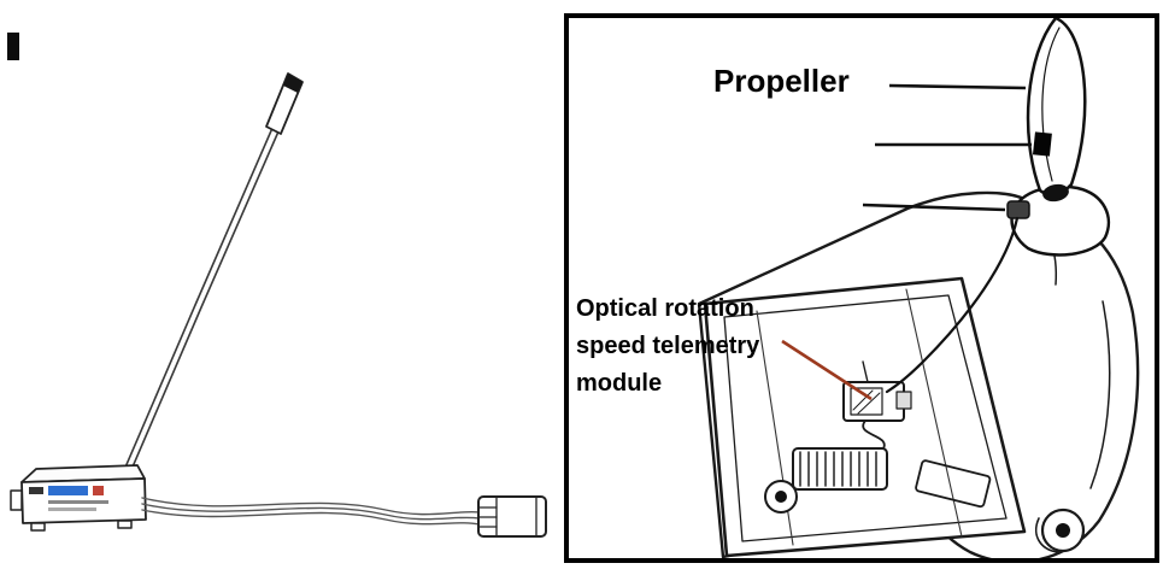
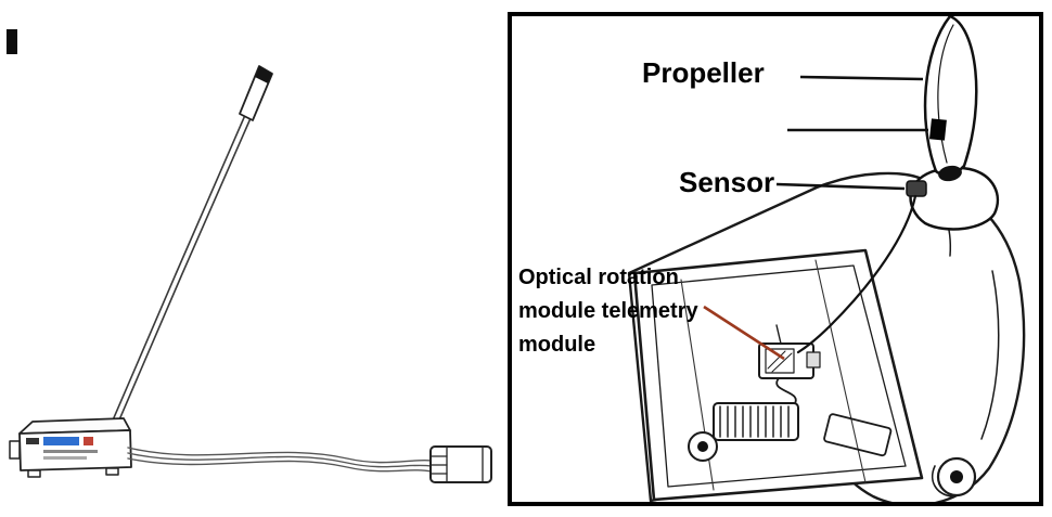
  Propeller
+ Sensor
- Optical rotation speed telemetry module
+ Optical rotation module telemetry module
